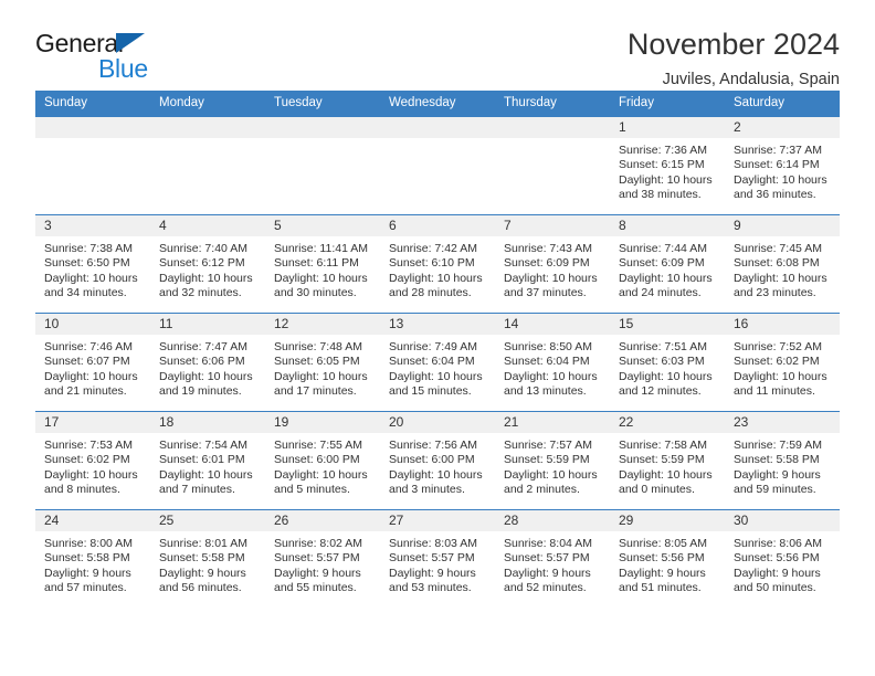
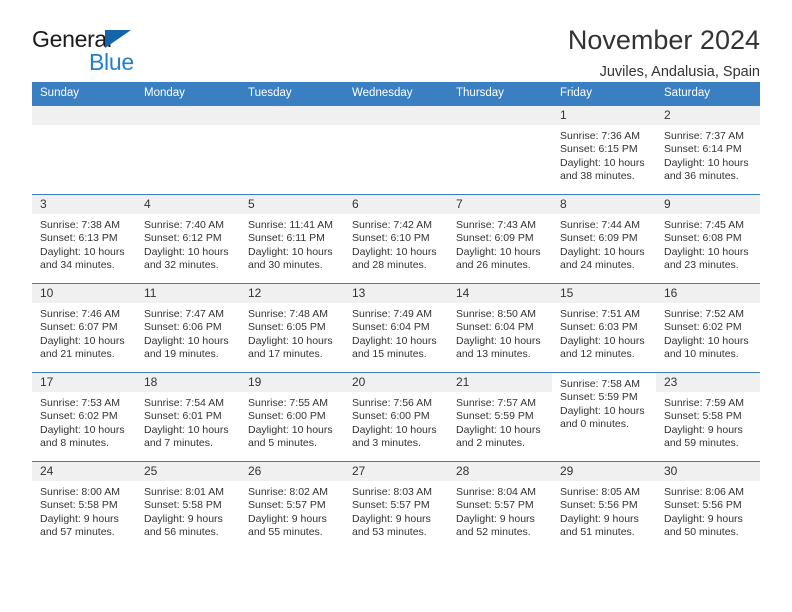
  General
  Blue
  November 2024
  Juviles, Andalusia, Spain
  Sunday
  Monday
  Tuesday
  Wednesday
  Thursday
  Friday
  Saturday
  1
  Sunrise: 7:36 AM
  Sunset: 6:15 PM
  Daylight: 10 hours
  and 38 minutes.
  2
  Sunrise: 7:37 AM
  Sunset: 6:14 PM
  Daylight: 10 hours
  and 36 minutes.
  3
  Sunrise: 7:38 AM
- Sunset: 6:50 PM
+ Sunset: 6:13 PM
  Daylight: 10 hours
  and 34 minutes.
  4
  Sunrise: 7:40 AM
  Sunset: 6:12 PM
  Daylight: 10 hours
  and 32 minutes.
  5
  Sunrise: 11:41 AM
  Sunset: 6:11 PM
  Daylight: 10 hours
  and 30 minutes.
  6
  Sunrise: 7:42 AM
  Sunset: 6:10 PM
  Daylight: 10 hours
  and 28 minutes.
  7
  Sunrise: 7:43 AM
  Sunset: 6:09 PM
  Daylight: 10 hours
- and 37 minutes.
+ and 26 minutes.
  8
  Sunrise: 7:44 AM
  Sunset: 6:09 PM
  Daylight: 10 hours
  and 24 minutes.
  9
  Sunrise: 7:45 AM
  Sunset: 6:08 PM
  Daylight: 10 hours
  and 23 minutes.
  10
  Sunrise: 7:46 AM
  Sunset: 6:07 PM
  Daylight: 10 hours
  and 21 minutes.
  11
  Sunrise: 7:47 AM
  Sunset: 6:06 PM
  Daylight: 10 hours
  and 19 minutes.
  12
  Sunrise: 7:48 AM
  Sunset: 6:05 PM
  Daylight: 10 hours
  and 17 minutes.
  13
  Sunrise: 7:49 AM
  Sunset: 6:04 PM
  Daylight: 10 hours
  and 15 minutes.
  14
  Sunrise: 8:50 AM
  Sunset: 6:04 PM
  Daylight: 10 hours
  and 13 minutes.
  15
  Sunrise: 7:51 AM
  Sunset: 6:03 PM
  Daylight: 10 hours
  and 12 minutes.
  16
  Sunrise: 7:52 AM
  Sunset: 6:02 PM
  Daylight: 10 hours
- and 11 minutes.
+ and 10 minutes.
  17
  Sunrise: 7:53 AM
  Sunset: 6:02 PM
  Daylight: 10 hours
  and 8 minutes.
  18
  Sunrise: 7:54 AM
  Sunset: 6:01 PM
  Daylight: 10 hours
  and 7 minutes.
  19
  Sunrise: 7:55 AM
  Sunset: 6:00 PM
  Daylight: 10 hours
  and 5 minutes.
  20
  Sunrise: 7:56 AM
  Sunset: 6:00 PM
  Daylight: 10 hours
  and 3 minutes.
  21
  Sunrise: 7:57 AM
  Sunset: 5:59 PM
  Daylight: 10 hours
  and 2 minutes.
- 22
  Sunrise: 7:58 AM
  Sunset: 5:59 PM
  Daylight: 10 hours
  and 0 minutes.
  23
  Sunrise: 7:59 AM
  Sunset: 5:58 PM
  Daylight: 9 hours
  and 59 minutes.
  24
  Sunrise: 8:00 AM
  Sunset: 5:58 PM
  Daylight: 9 hours
  and 57 minutes.
  25
  Sunrise: 8:01 AM
  Sunset: 5:58 PM
  Daylight: 9 hours
  and 56 minutes.
  26
  Sunrise: 8:02 AM
  Sunset: 5:57 PM
  Daylight: 9 hours
  and 55 minutes.
  27
  Sunrise: 8:03 AM
  Sunset: 5:57 PM
  Daylight: 9 hours
  and 53 minutes.
  28
  Sunrise: 8:04 AM
  Sunset: 5:57 PM
  Daylight: 9 hours
  and 52 minutes.
  29
  Sunrise: 8:05 AM
  Sunset: 5:56 PM
  Daylight: 9 hours
  and 51 minutes.
  30
  Sunrise: 8:06 AM
  Sunset: 5:56 PM
  Daylight: 9 hours
  and 50 minutes.
